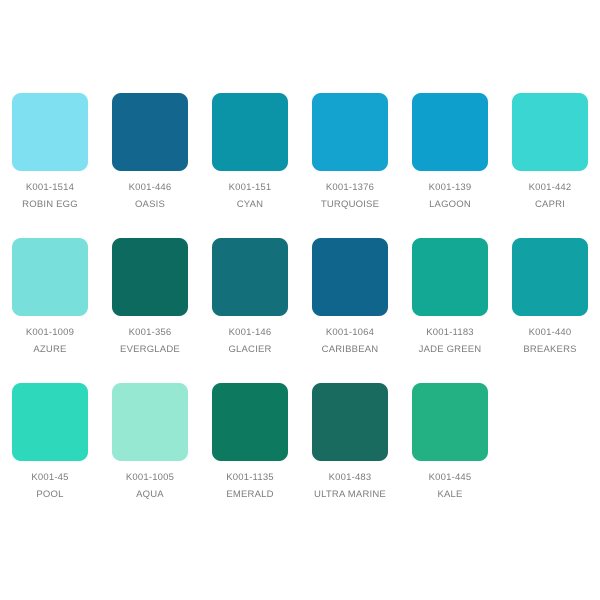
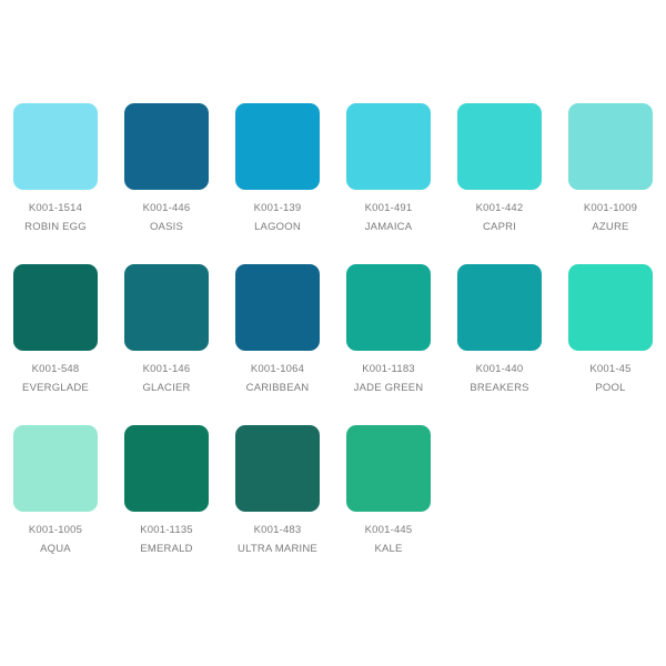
  K001-1514
  ROBIN EGG
  K001-446
  OASIS
- K001-151
- CYAN
- K001-1376
- TURQUOISE
  K001-139
  LAGOON
+ K001-491
+ JAMAICA
  K001-442
  CAPRI
  K001-1009
  AZURE
- K001-356
+ K001-548
  EVERGLADE
  K001-146
  GLACIER
  K001-1064
  CARIBBEAN
  K001-1183
  JADE GREEN
  K001-440
  BREAKERS
  K001-45
  POOL
  K001-1005
  AQUA
  K001-1135
  EMERALD
  K001-483
  ULTRA MARINE
  K001-445
  KALE
